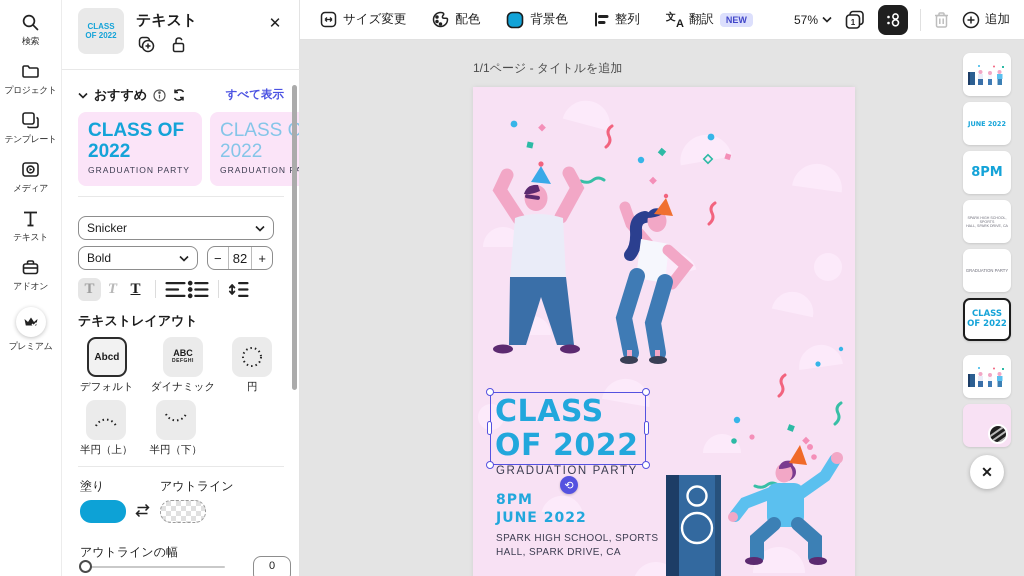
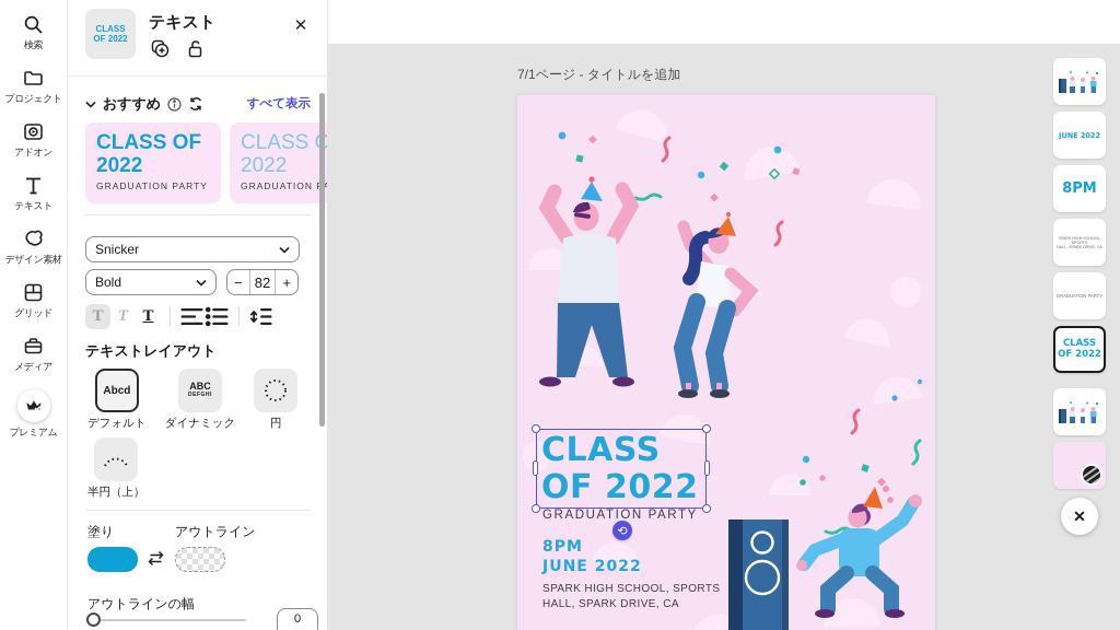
  検索
  プロジェクト
- テンプレート
- メディア
+ アドオン
  テキスト
+ デザイン素材
+ グリッド
- アドオン
+ メディア
  プレミアム
  CLASS
  OF 2022
  テキスト
  ✕
  おすすめ
  すべて表示
  CLASS OF
  2022
  GRADUATION PARTY
  CLASS
  2022
  GRADUATIONA
  Snicker
  Bold
  −
  82
  +
  T
  T
  T
  テキストレイアウト
  Abcd
  デフォルト
  ABC
  ダイナミック
  円
  半円（上）
- 半円（下）
  塗り
  アウトライン
  アウトラインの幅
  0
- サイズ変更
- 配色
- 背景色
- 整列
- 文
- A
- 翻訳
- NEW
- 57%
- 1
- 追加
- 1/1ページ - タイトルを追加
+ 7/1ページ - タイトルを追加
  CLASS
  OF 2022
  GRADUATION PARTY
  8PM
  JUNE 2022
  SPARK HIGH SCHOOL, SPORTS
  HALL, SPARK DRIVE, CA
  ⟲
  JUNE 2022
  8PM
  CLASS
  OF 2022
  ✕
